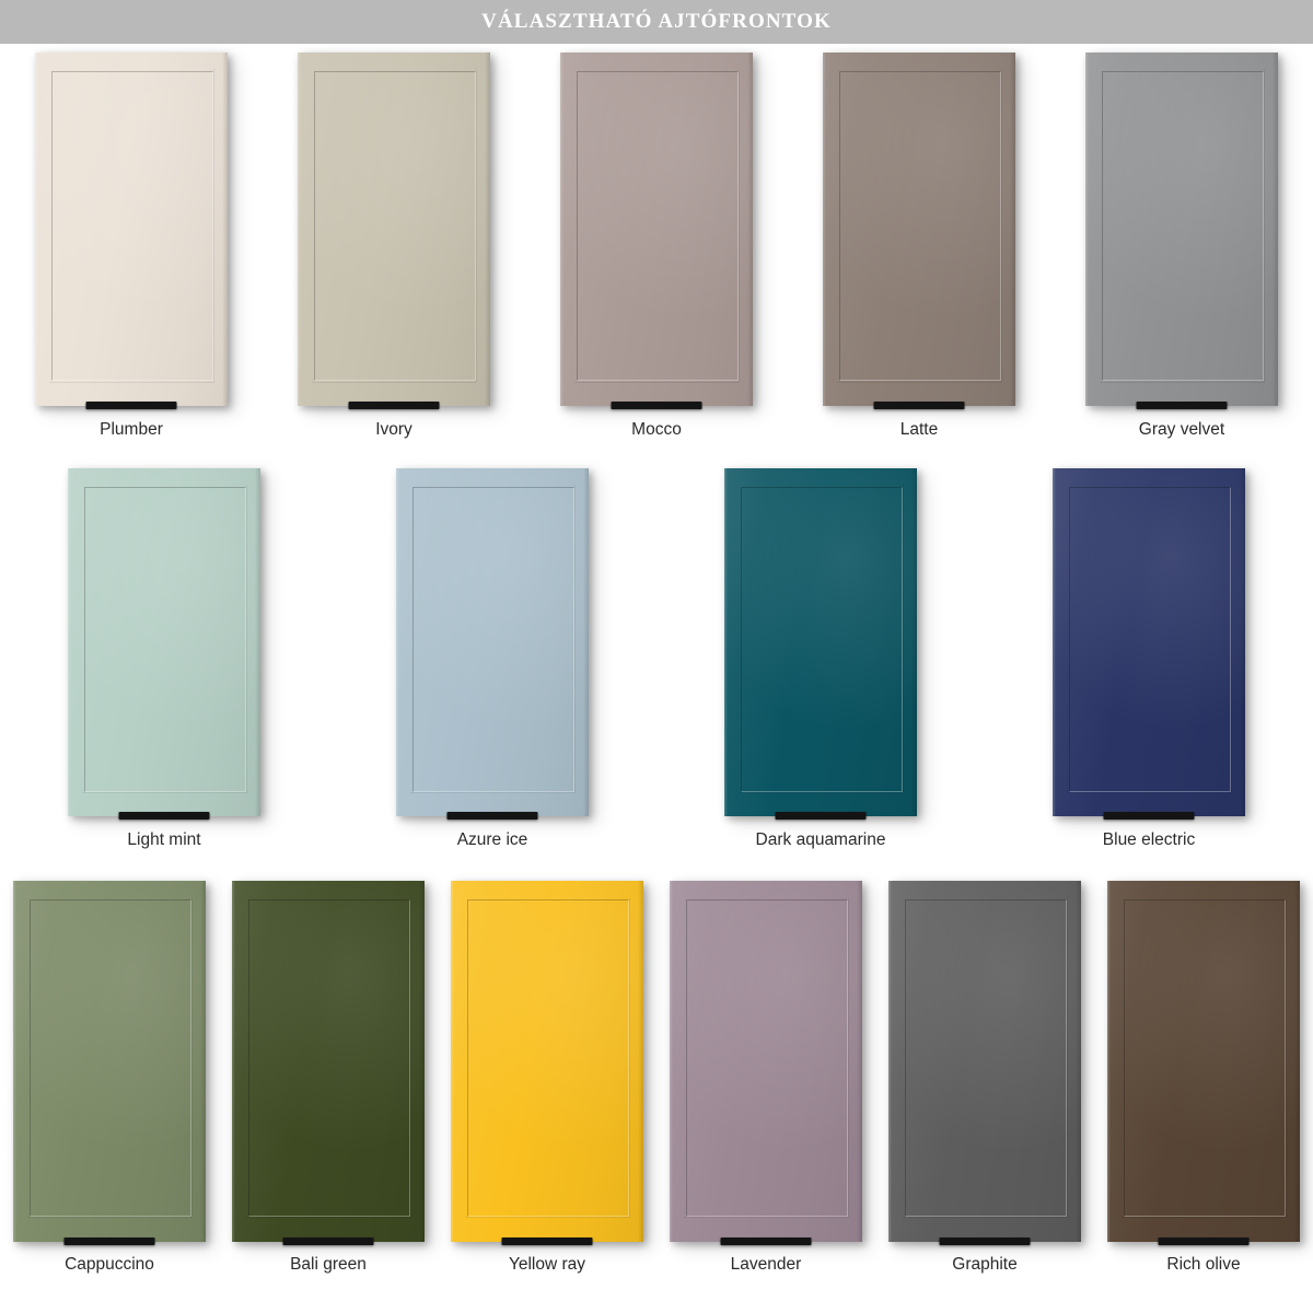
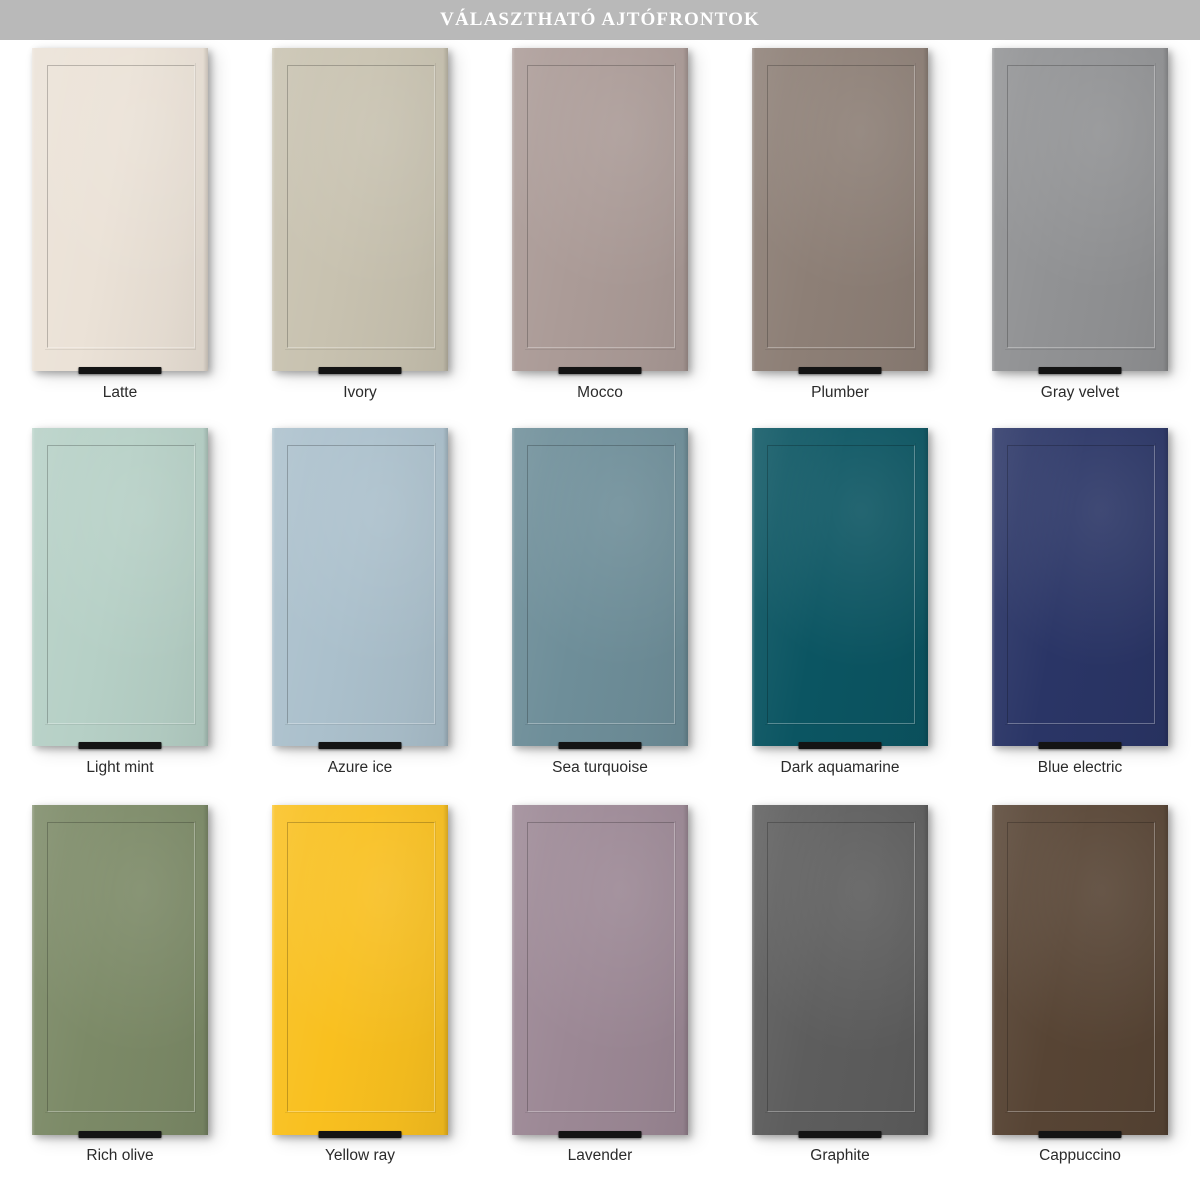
  VÁLASZTHATÓ AJTÓFRONTOK
- Plumber
+ Latte
  Ivory
  Mocco
- Latte
+ Plumber
  Gray velvet
  Light mint
  Azure ice
+ Sea turquoise
  Dark aquamarine
  Blue electric
- Cappuccino
+ Rich olive
- Bali green
  Yellow ray
  Lavender
  Graphite
- Rich olive
+ Cappuccino
